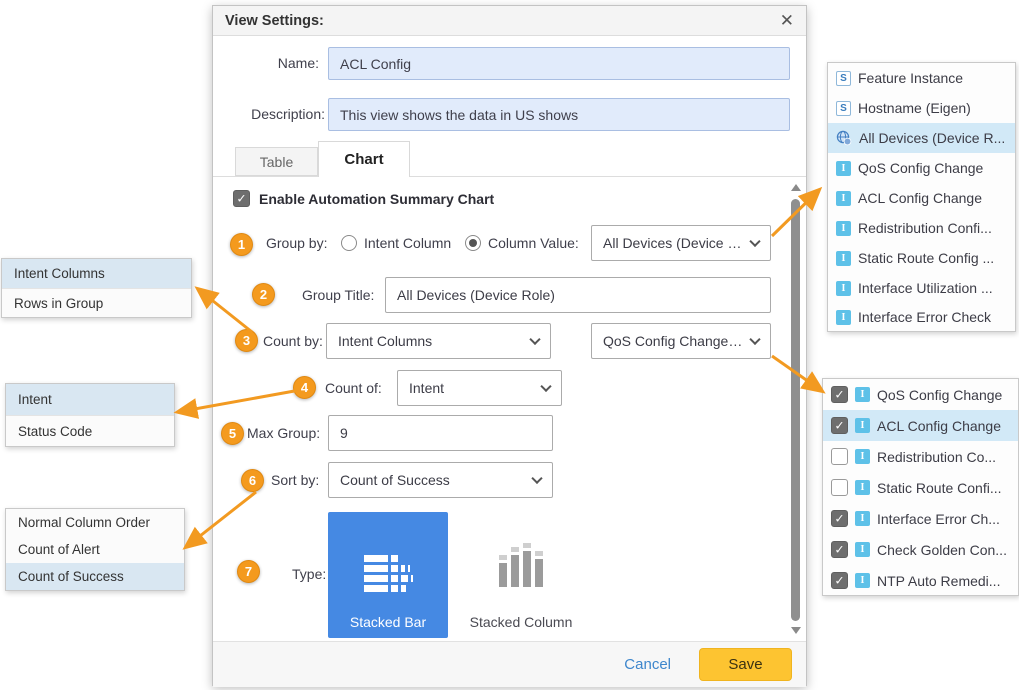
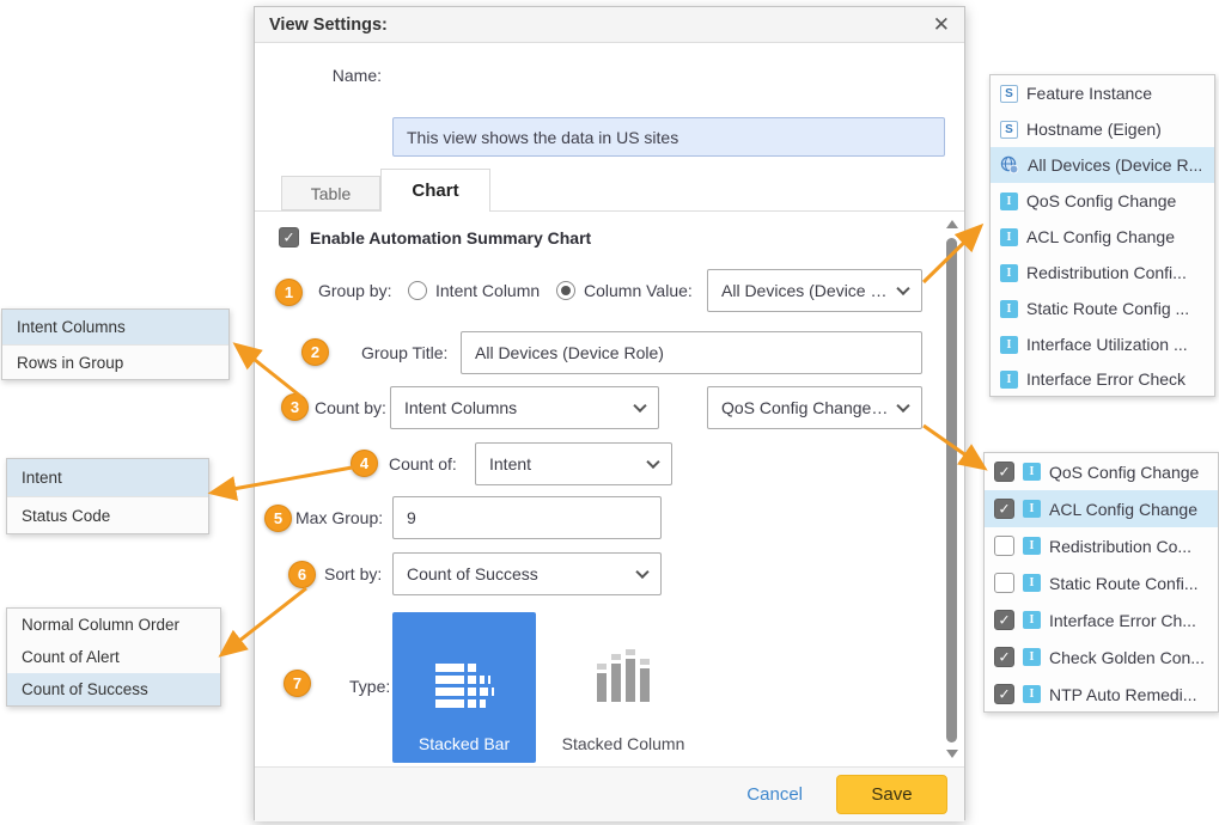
  Intent Columns
  Rows in Group
  Intent
  Status Code
  Normal Column Order
  Count of Alert
  Count of Success
  S
  Feature Instance
  S
  Hostname (Eigen)
  All Devices (Device R...
  I
  QoS Config Change
  I
  ACL Config Change
  I
  Redistribution Confi...
  I
  Static Route Config ...
  I
  Interface Utilization ...
  I
  Interface Error Check
  I
  QoS Config Change
  I
  ACL Config Change
  I
  Redistribution Co...
  I
  Static Route Confi...
  I
  Interface Error Ch...
  I
  Check Golden Con...
  I
  NTP Auto Remedi...
  View Settings:
  ✕
  Name:
- ACL Config
- Description:
- This view shows the data in US shows
+ This view shows the data in US sites
  Table
  Chart
  Enable Automation Summary Chart
  1
  Group by:
  Intent Column
  Column Value:
  All Devices (Device R..
  2
  Group Title:
  All Devices (Device Role)
  3
  Count by:
  Intent Columns
  QoS Config Change,A
  4
  Count of:
  Intent
  5
  Max Group:
  9
  6
  Sort by:
  Count of Success
  7
  Type:
  Stacked Bar
  Stacked Column
  Cancel
  Save
